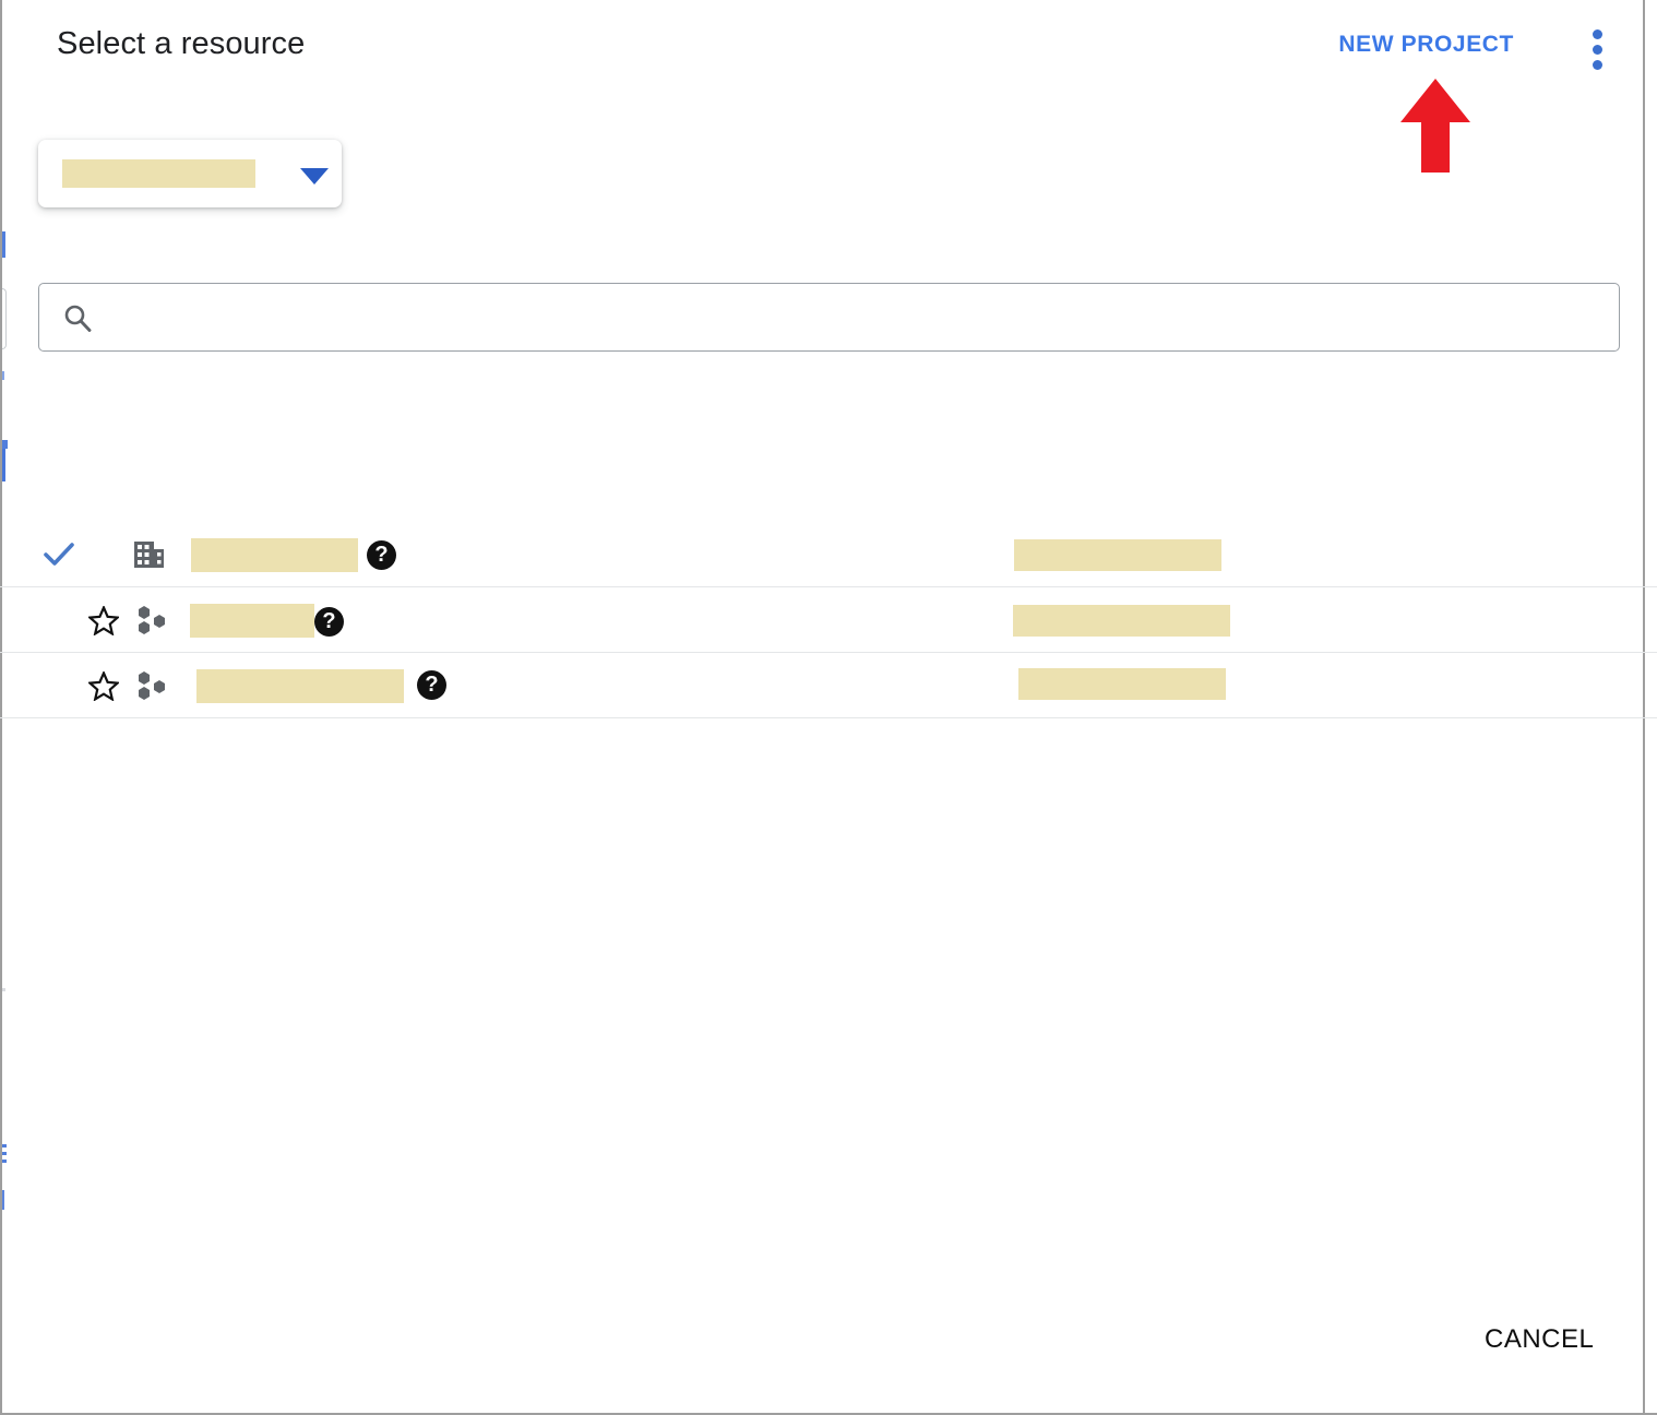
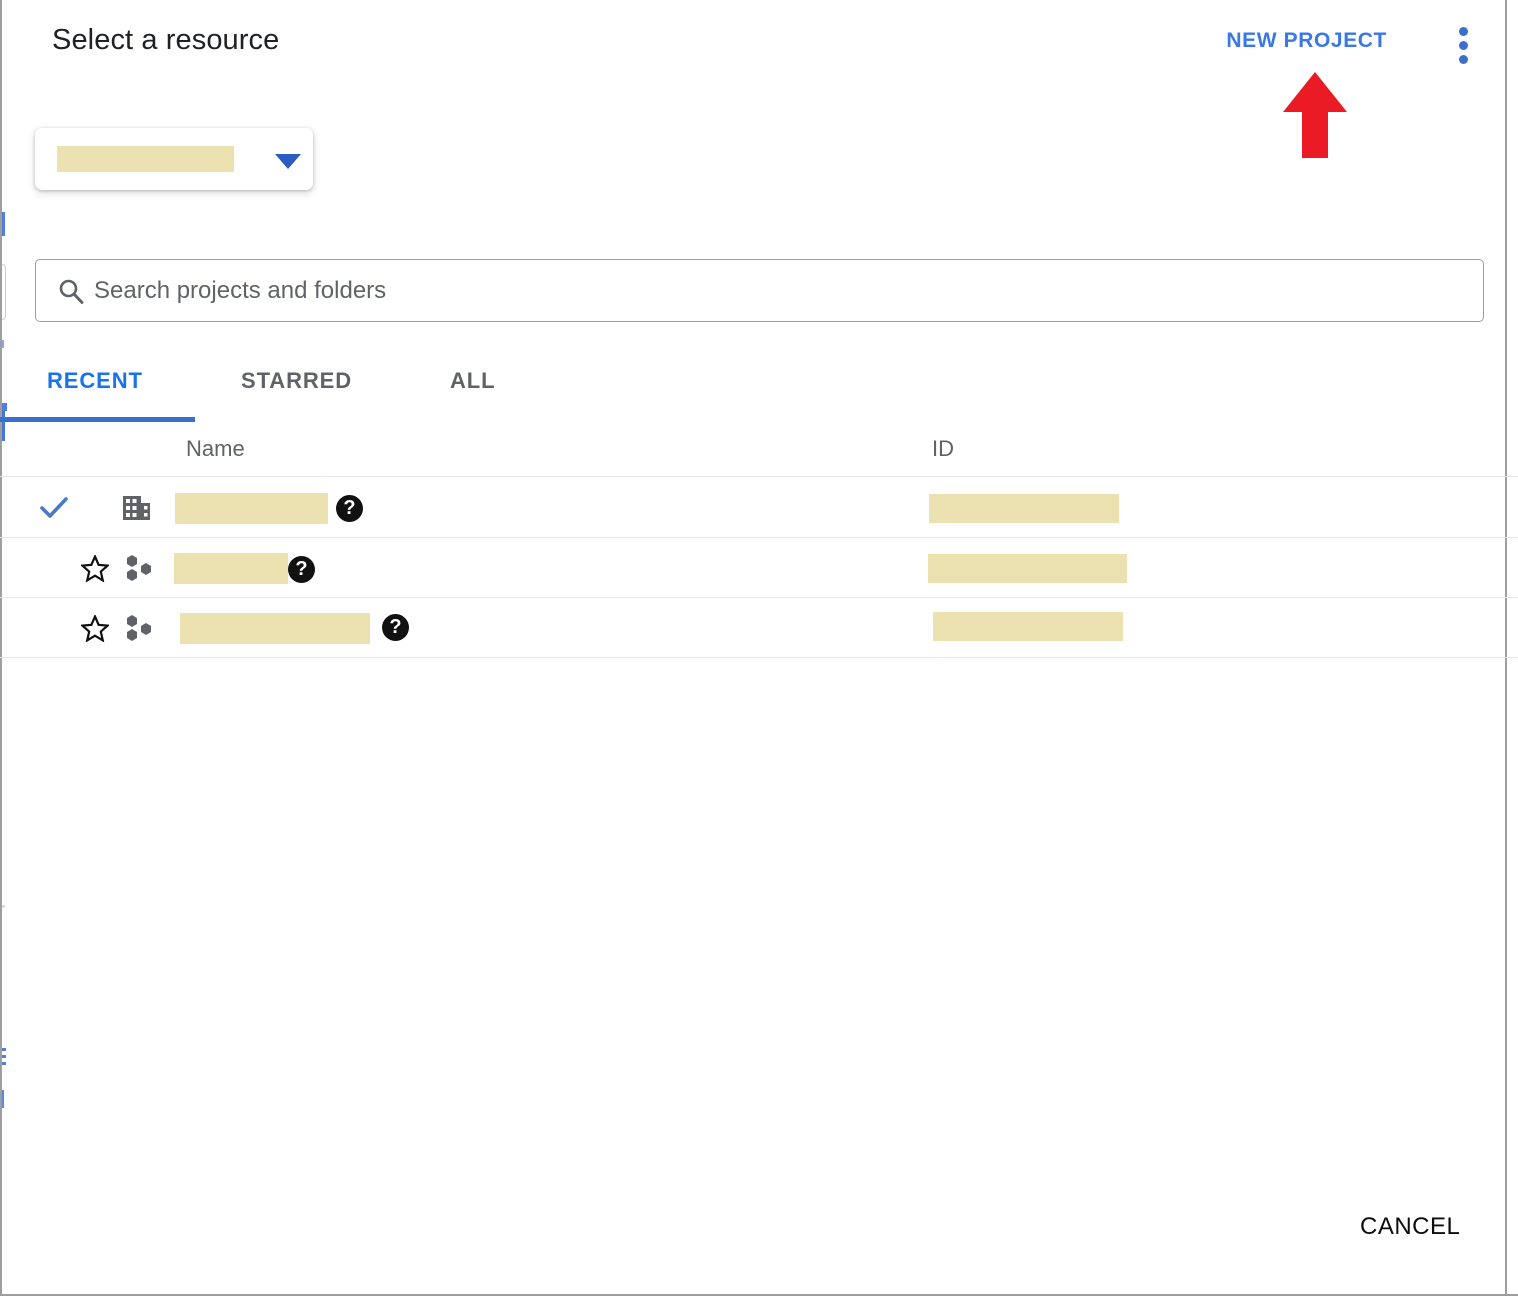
  Select a resource
  NEW PROJECT
+ Search projects and folders
+ RECENT
+ STARRED
+ ALL
+ Name
+ ID
  ?
  ?
  ?
  CANCEL
